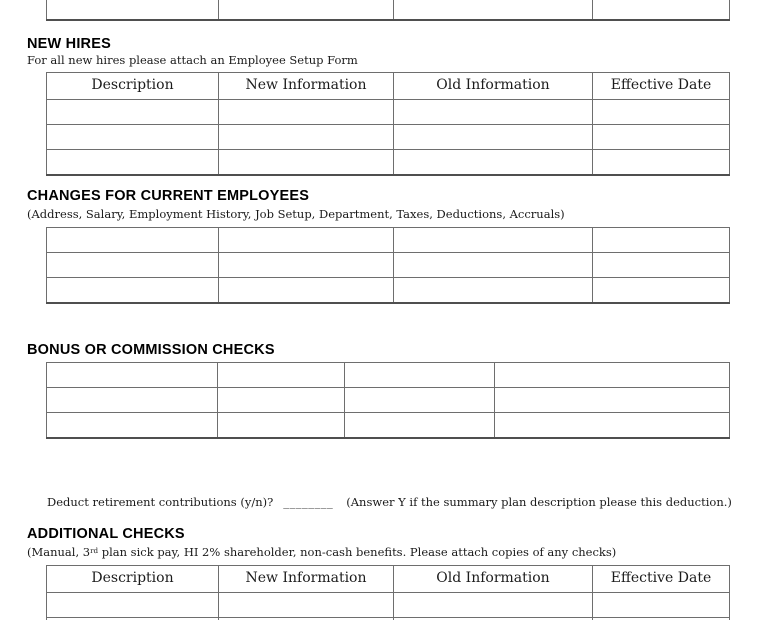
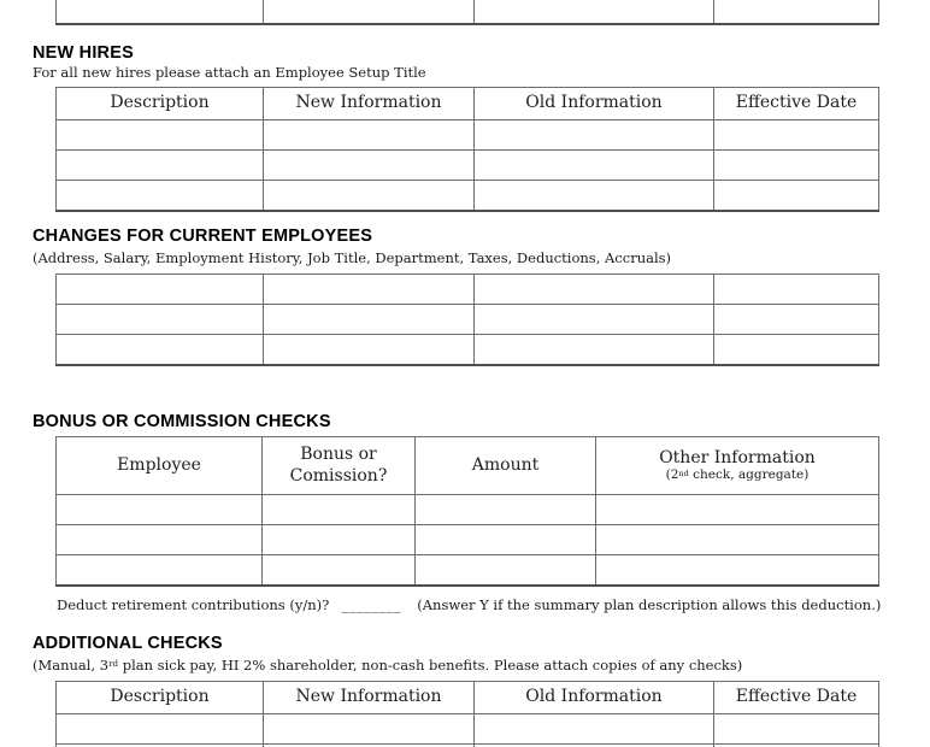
  NEW HIRES
- For all new hires please attach an Employee Setup Form
+ For all new hires please attach an Employee Setup Title
  Description	New Information	Old Information	Effective Date
  CHANGES FOR CURRENT EMPLOYEES
- (Address, Salary, Employment History, Job Setup, Department, Taxes, Deductions, Accruals)
+ (Address, Salary, Employment History, Job Title, Department, Taxes, Deductions, Accruals)
  BONUS OR COMMISSION CHECKS
+ Employee	Bonus or Comission?	Amount	Other Information (2nd check, aggregate)
- Deduct retirement contributions (y/n)? ________ (Answer Y if the summary plan description please this deduction.)
+ Deduct retirement contributions (y/n)? ________ (Answer Y if the summary plan description allows this deduction.)
  ADDITIONAL CHECKS
  (Manual, 3rd plan sick pay, HI 2% shareholder, non-cash benefits. Please attach copies of any checks)
  Description	New Information	Old Information	Effective Date
